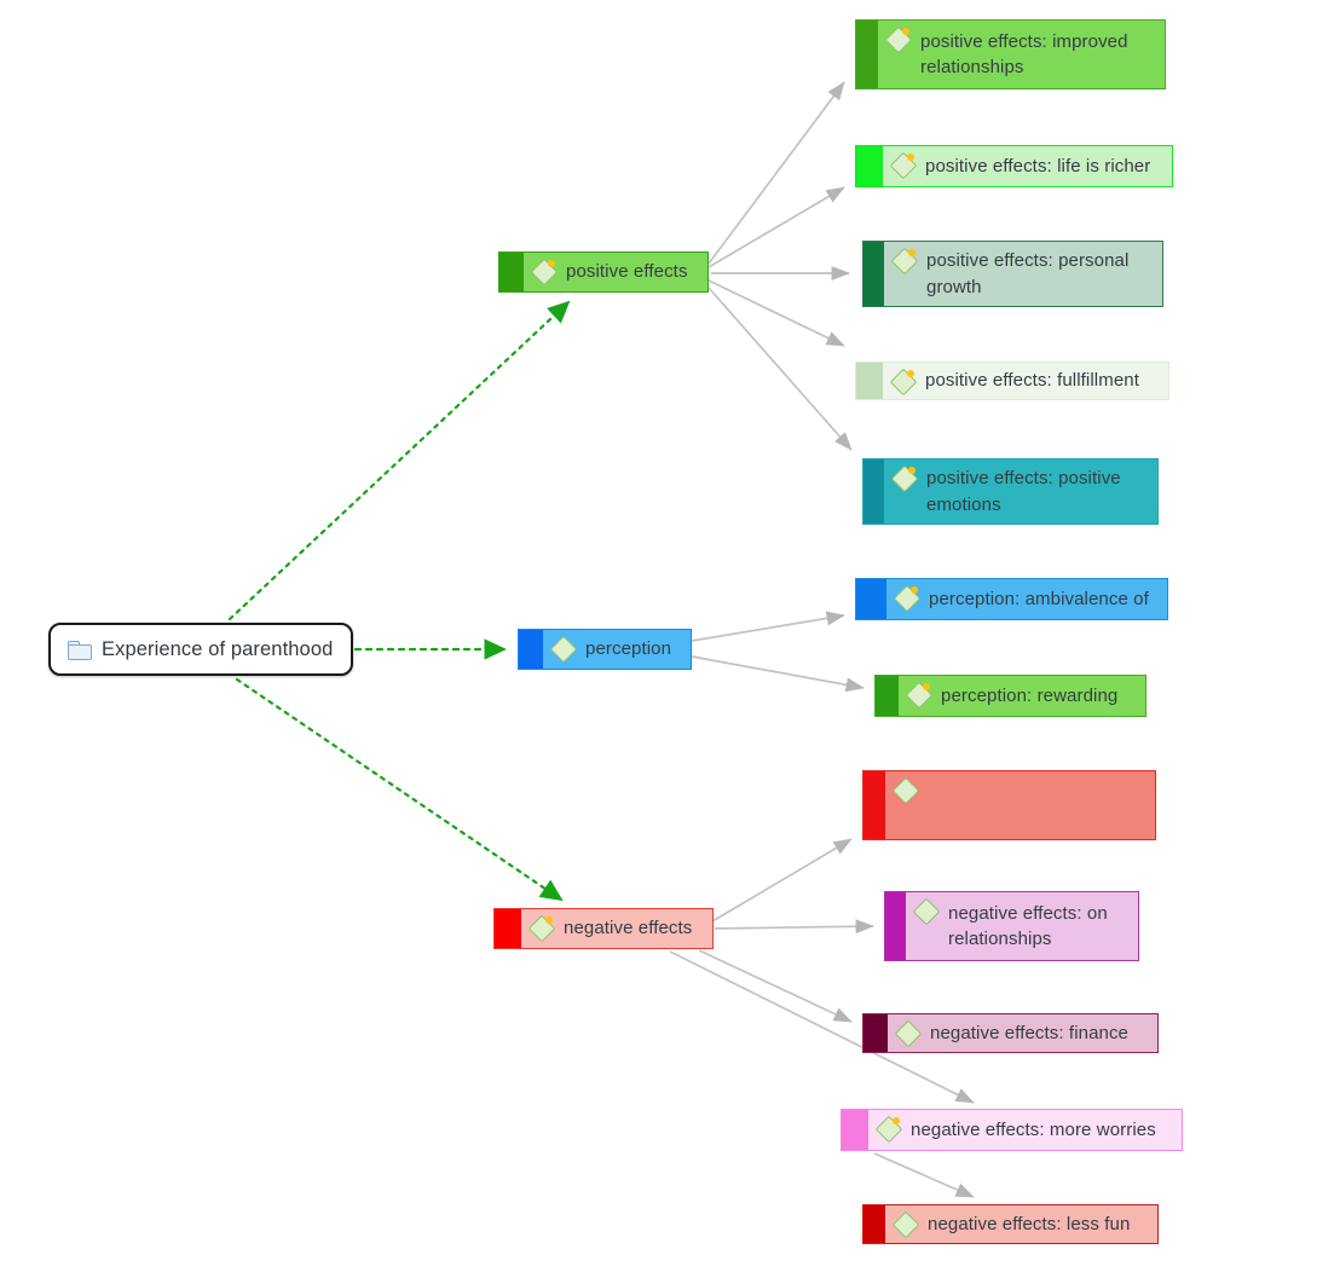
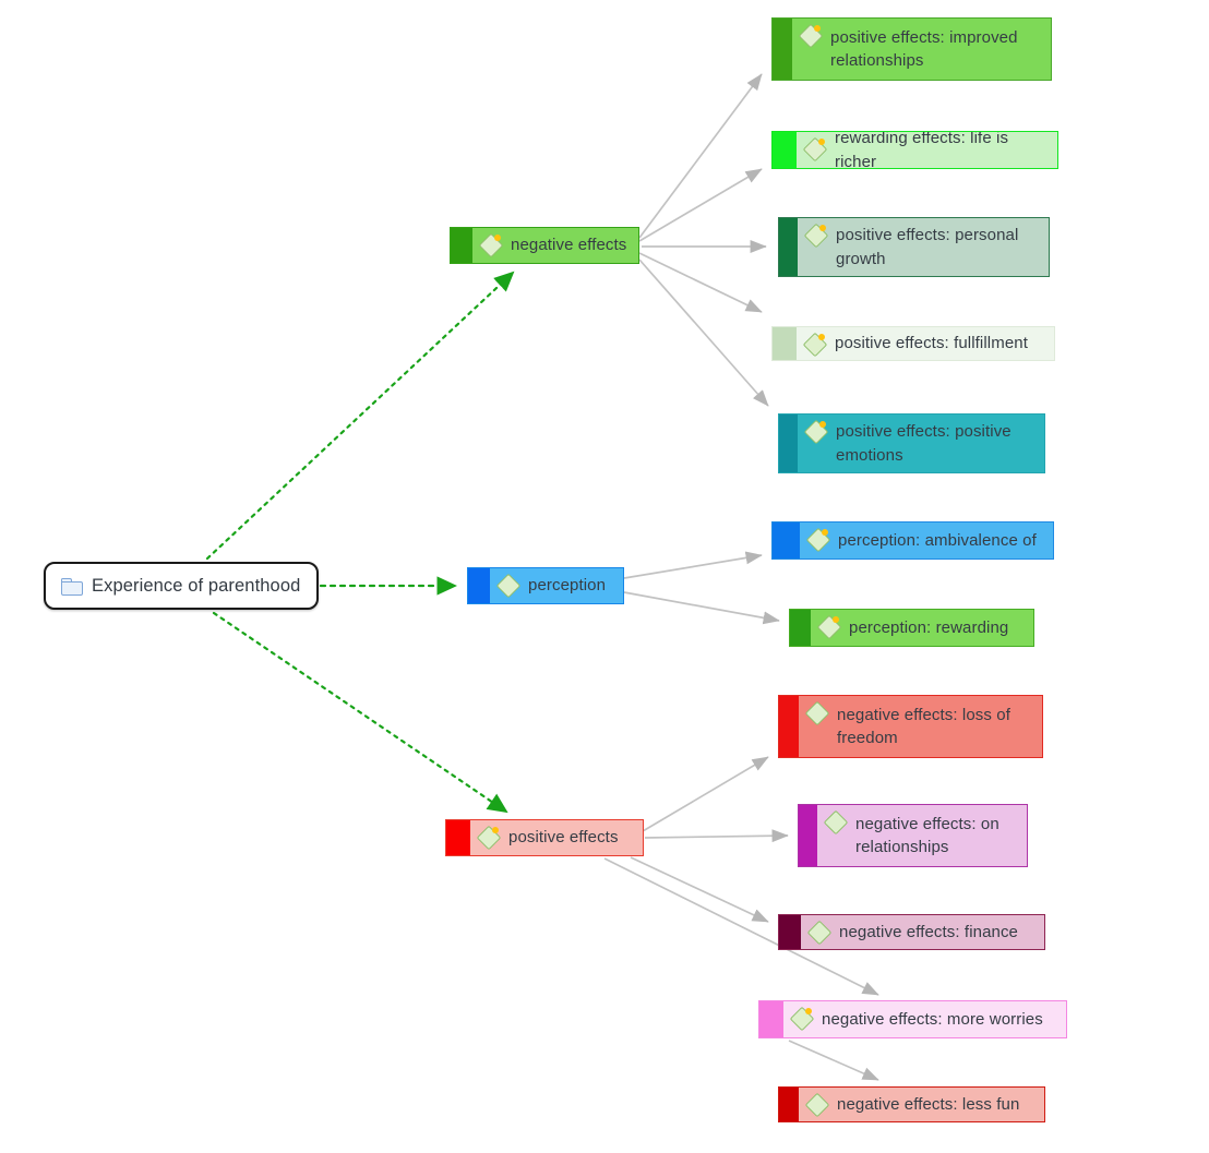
  Experience of parenthood
- positive effects
+ negative effects
  positive effects: improved relationships
- positive effects: life is richer
+ rewarding effects: life is richer
  positive effects: personal growth
  positive effects: fullfillment
  positive effects: positive emotions
  perception
  perception: ambivalence of
  perception: rewarding
- negative effects
+ positive effects
+ negative effects: loss of freedom
  negative effects: on relationships
  negative effects: finance
  negative effects: more worries
  negative effects: less fun
